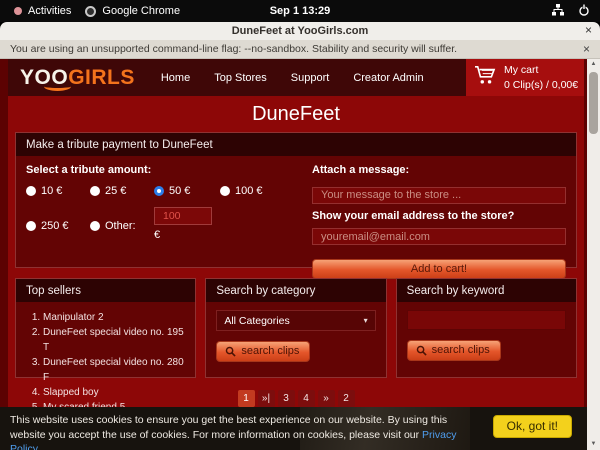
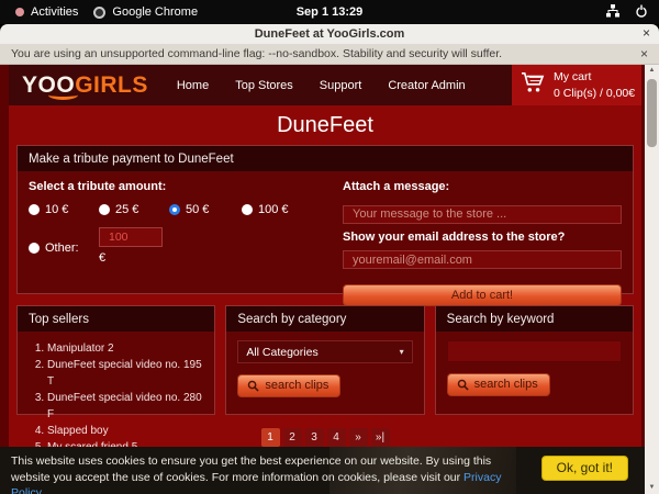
  Activities
  Google Chrome
  Sep 1 13:29
  DuneFeet at YooGirls.com
  ×
  You are using an unsupported command-line flag: --no-sandbox. Stability and security will suffer.
  ×
  YOOGIRLS
  Home
  Top Stores
  Support
  Creator Admin
  My cart
  0 Clip(s) / 0,00€
  DuneFeet
  Make a tribute payment to DuneFeet
  Select a tribute amount:
  10 €
  25 €
  50 €
  100 €
- 250 €
  Other:
  100
  €
  Attach a message:
  Your message to the store ...
  Show your email address to the store?
  youremail@email.com Add to cart!
  Top sellers
  Manipulator 2
  DuneFeet special video no. 195 T
  DuneFeet special video no. 280 F
  Slapped boy
  Search by category
  All Categories
  ▾
  search clips
  Search by keyword
  search clips
  1
- »|
+ 2
  3
  4
  »
- 2
+ »|
  This website uses cookies to ensure you get the best experience on our website. By using this website you accept the use of cookies. For more information on cookies, please visit our Privacy Policy
  Ok, got it!
